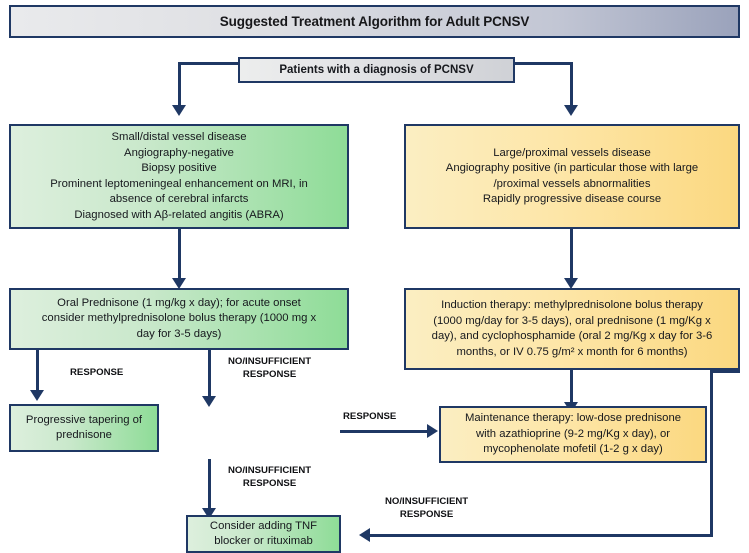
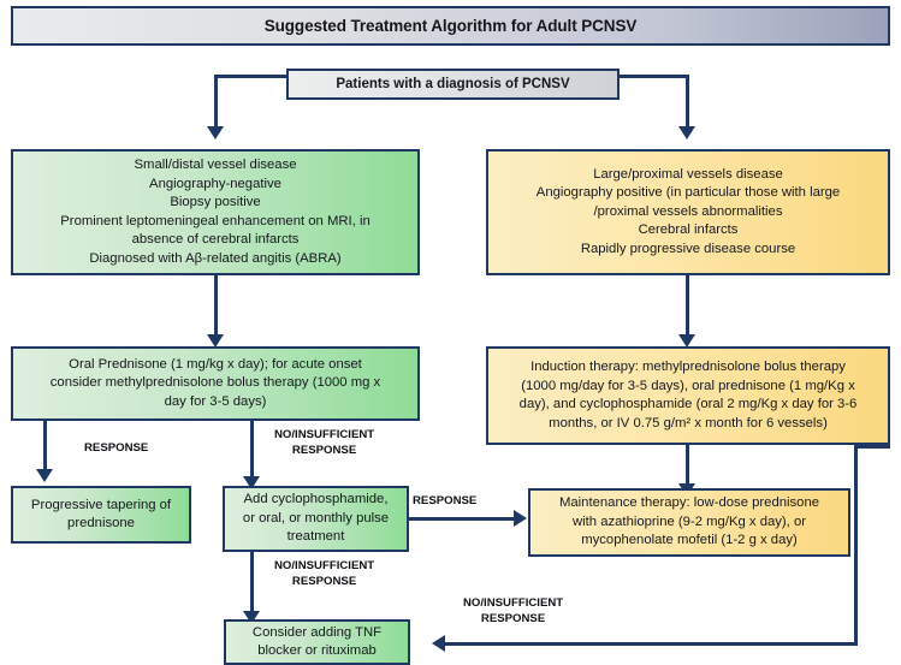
  Suggested Treatment Algorithm for Adult PCNSV
  Patients with a diagnosis of PCNSV
  Small/distal vessel disease
  Angiography-negative
  Biopsy positive
  Prominent leptomeningeal enhancement on MRI, in
  absence of cerebral infarcts
  Diagnosed with Aβ-related angitis (ABRA)
  Large/proximal vessels disease
  Angiography positive (in particular those with large
  /proximal vessels abnormalities
+ Cerebral infarcts
  Rapidly progressive disease course
  Oral Prednisone (1 mg/kg x day); for acute onset
  consider methylprednisolone bolus therapy (1000 mg x
  day for 3-5 days)
  Induction therapy: methylprednisolone bolus therapy
  (1000 mg/day for 3-5 days), oral prednisone (1 mg/Kg x
  day), and cyclophosphamide (oral 2 mg/Kg x day for 3-6
- months, or IV 0.75 g/m² x month for 6 months)
+ months, or IV 0.75 g/m² x month for 6 vessels)
  RESPONSE
  NO/INSUFFICIENT
  RESPONSE
  NO/INSUFFICIENT
  RESPONSE
  Progressive tapering of
  prednisone
+ Add cyclophosphamide,
+ or oral, or monthly pulse
+ treatment
  Maintenance therapy: low-dose prednisone
  with azathioprine (9-2 mg/Kg x day), or
  mycophenolate mofetil (1-2 g x day)
  RESPONSE
  NO/INSUFFICIENT
  RESPONSE
  Consider adding TNF
  blocker or rituximab
